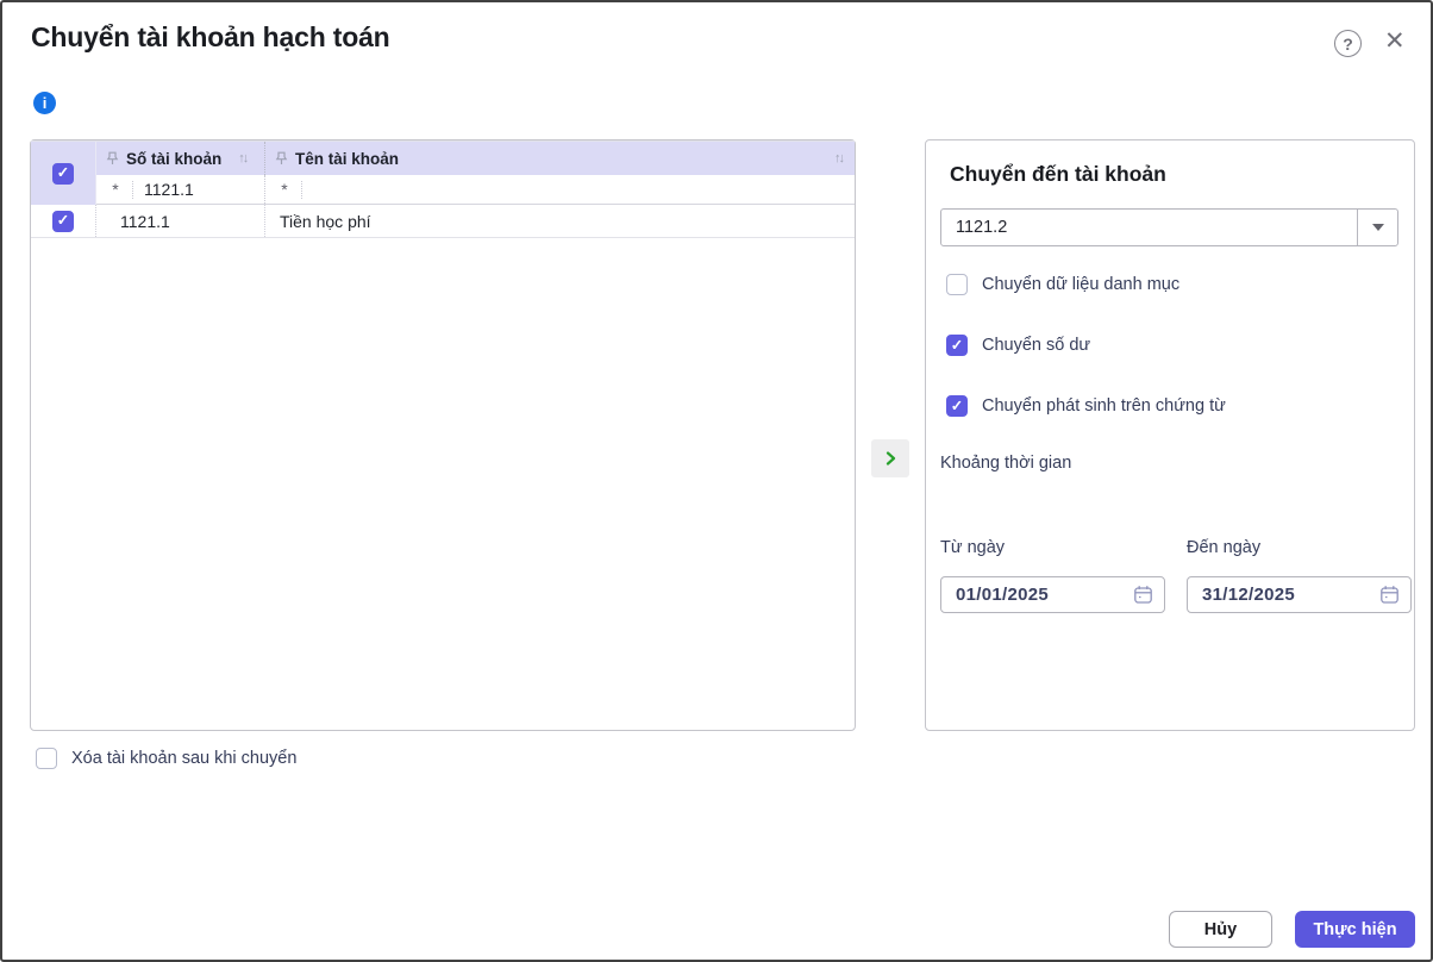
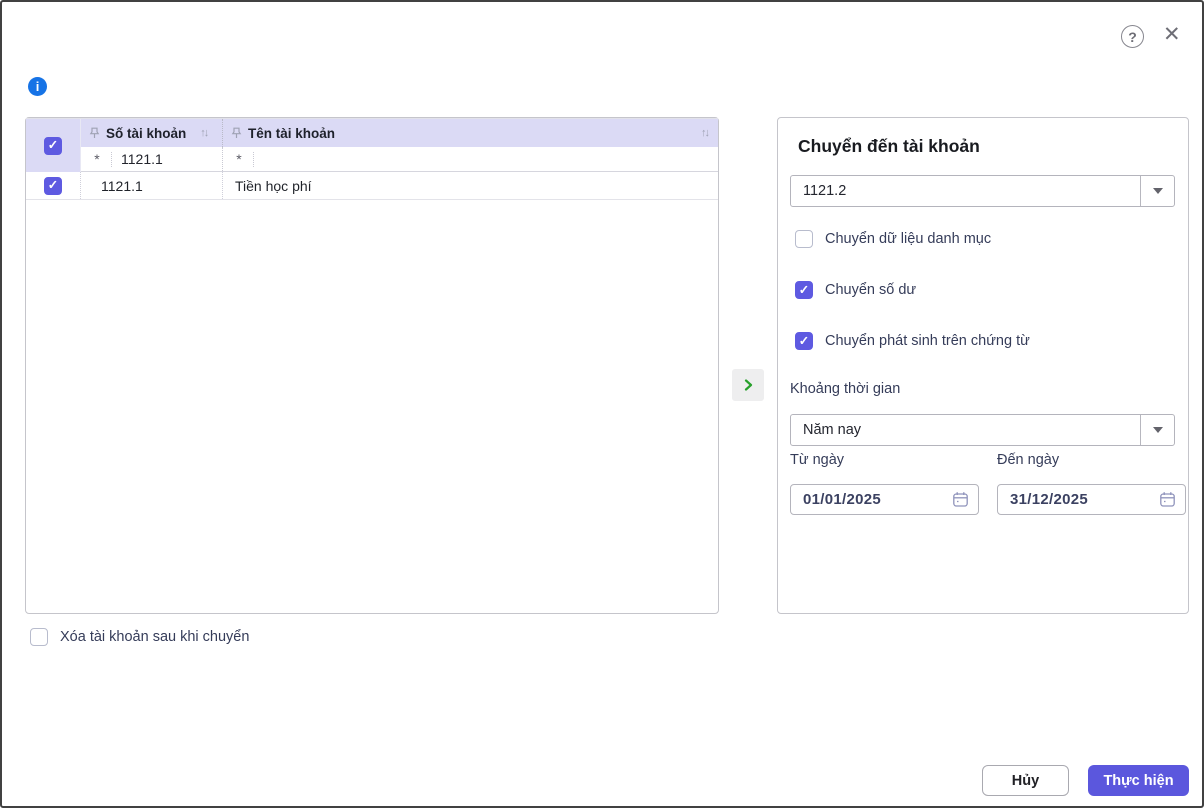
- Chuyển tài khoản hạch toán
  ?
  ✕
  i
  Số tài khoản
  ↑↓
  Tên tài khoản
  ↑↓
  *
  1121.1
  *
  1121.1
  Tiền học phí
  Chuyển đến tài khoản
  1121.2
  Chuyển dữ liệu danh mục
  Chuyển số dư
  Chuyển phát sinh trên chứng từ
  Khoảng thời gian
+ Năm nay
  Từ ngày
  Đến ngày
  01/01/2025
  31/12/2025
  Xóa tài khoản sau khi chuyển
  Hủy
  Thực hiện
